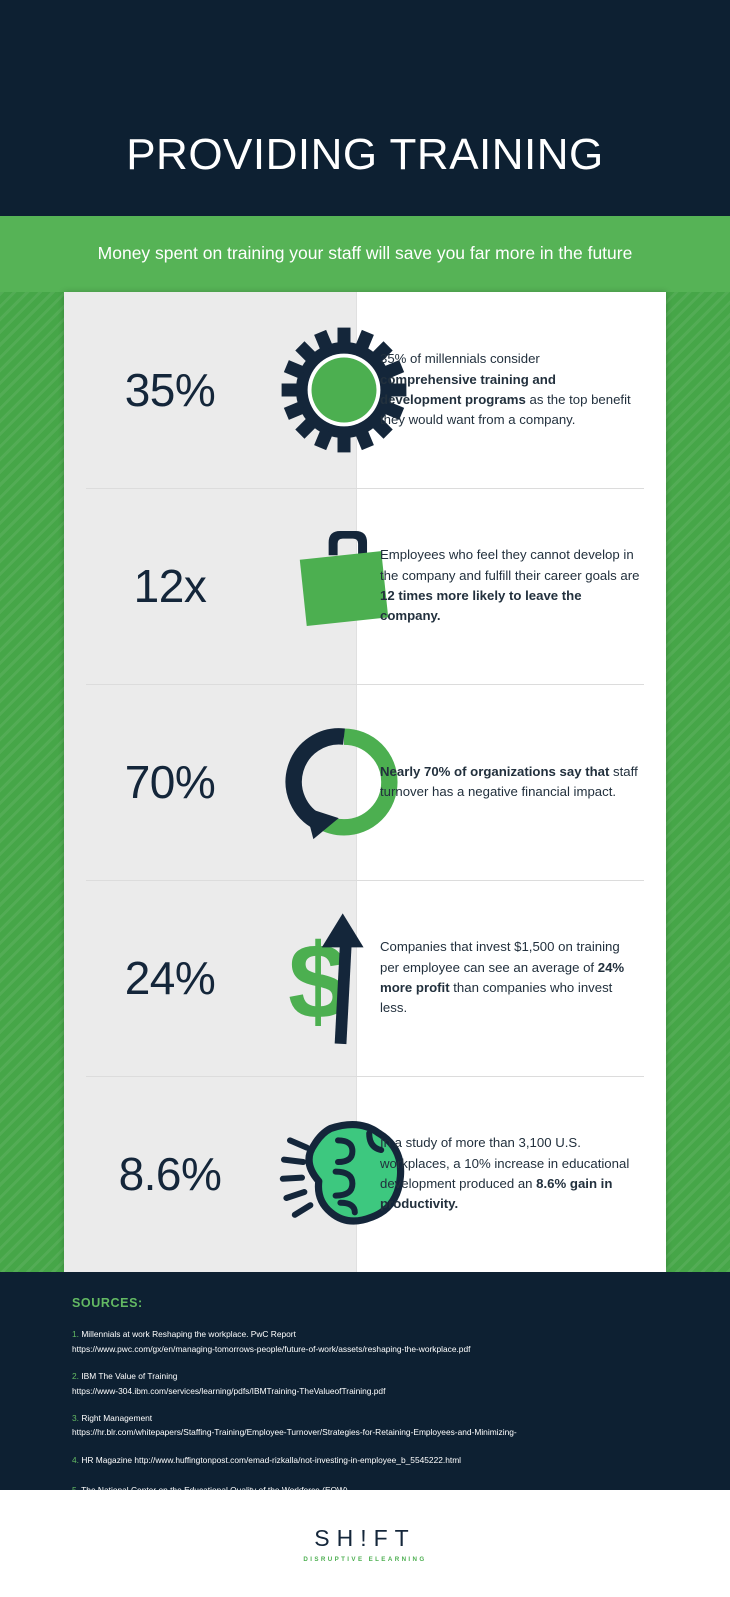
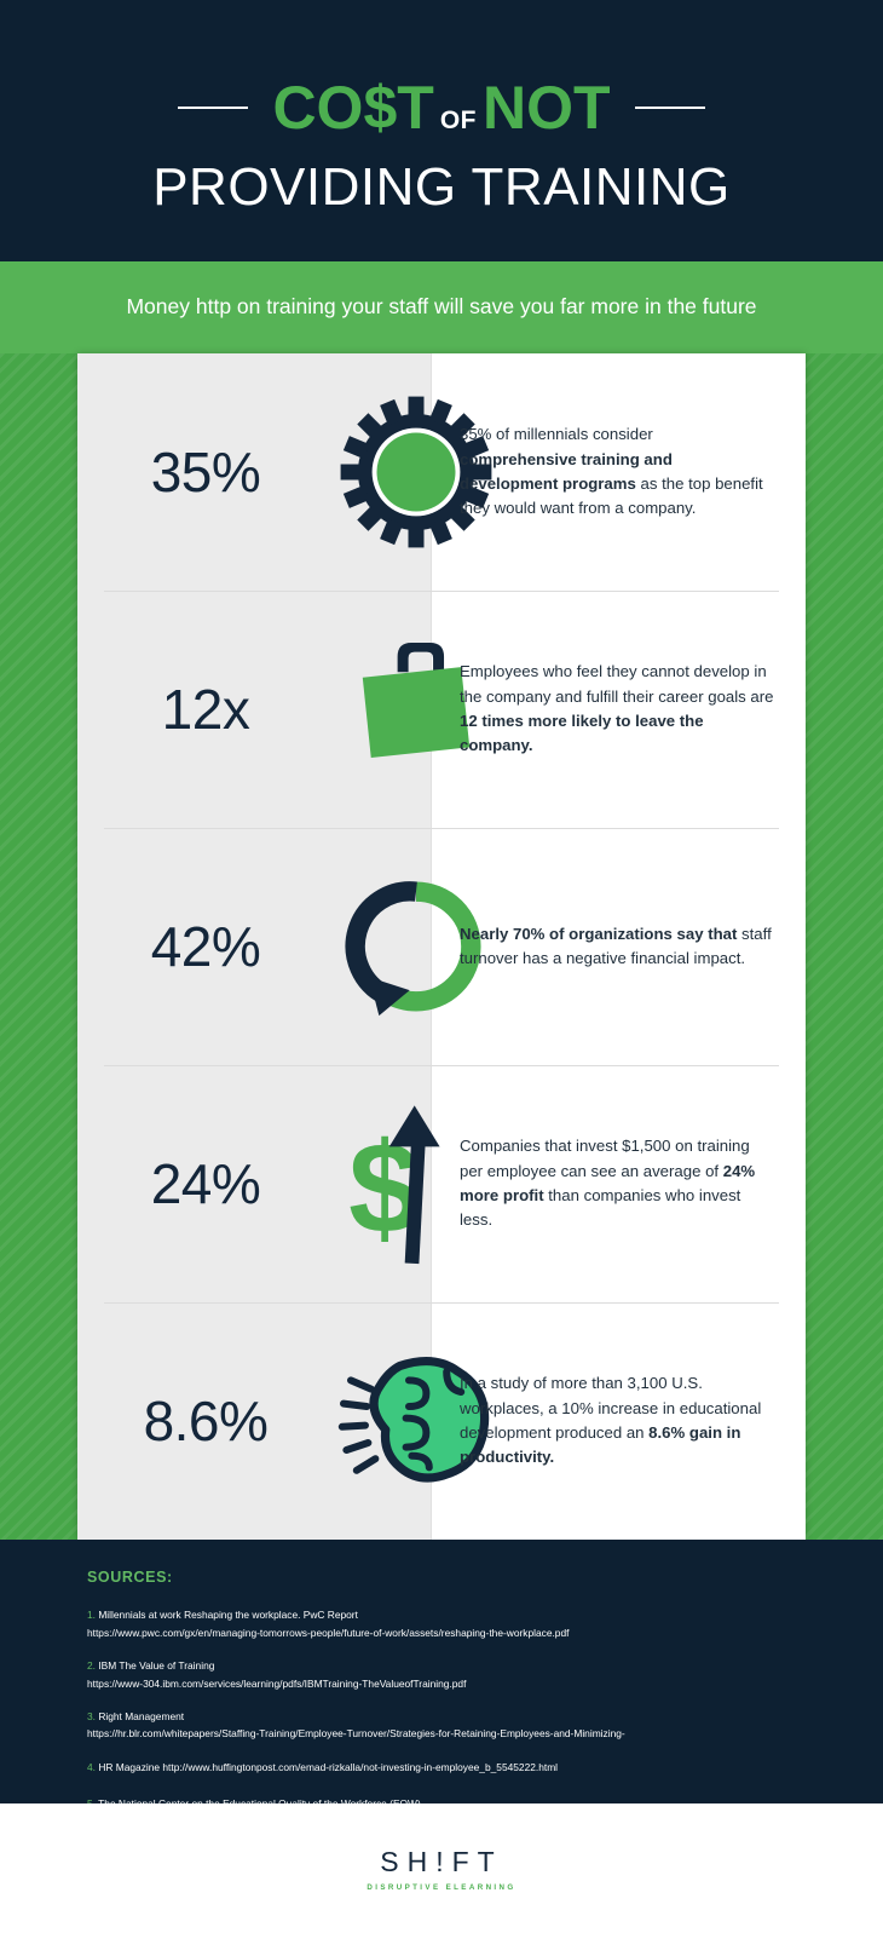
+ CO$T
+ OF
+ NOT
  PROVIDING TRAINING
- Money spent on training your staff will save you far more in the future
+ Money http on training your staff will save you far more in the future
  35%
  35% of millennials consider comprehensive training and development programs as the top benefit they would want from a company.
  12x
  Employees who feel they cannot develop in the company and fulfill their career goals are 12 times more likely to leave the company.
- 70%
+ 42%
  Nearly 70% of organizations say that staff turnover has a negative financial impact.
  24%
  $
  Companies that invest $1,500 on training per employee can see an average of 24% more profit than companies who invest less.
  8.6%
  In a study of more than 3,100 U.S. workplaces, a 10% increase in educational development produced an 8.6% gain in productivity.
  SOURCES:
  1. Millennials at work Reshaping the workplace. PwC Report
  https://www.pwc.com/gx/en/managing-tomorrows-people/future-of-work/assets/reshaping-the-workplace.pdf
  2. IBM The Value of Training
  https://www-304.ibm.com/services/learning/pdfs/IBMTraining-TheValueofTraining.pdf
  3. Right Management
  https://hr.blr.com/whitepapers/Staffing-Training/Employee-Turnover/Strategies-for-Retaining-Employees-and-Minimizing-
  4. HR Magazine http://www.huffingtonpost.com/emad-rizkalla/not-investing-in-employee_b_5545222.html
  SH!FT
